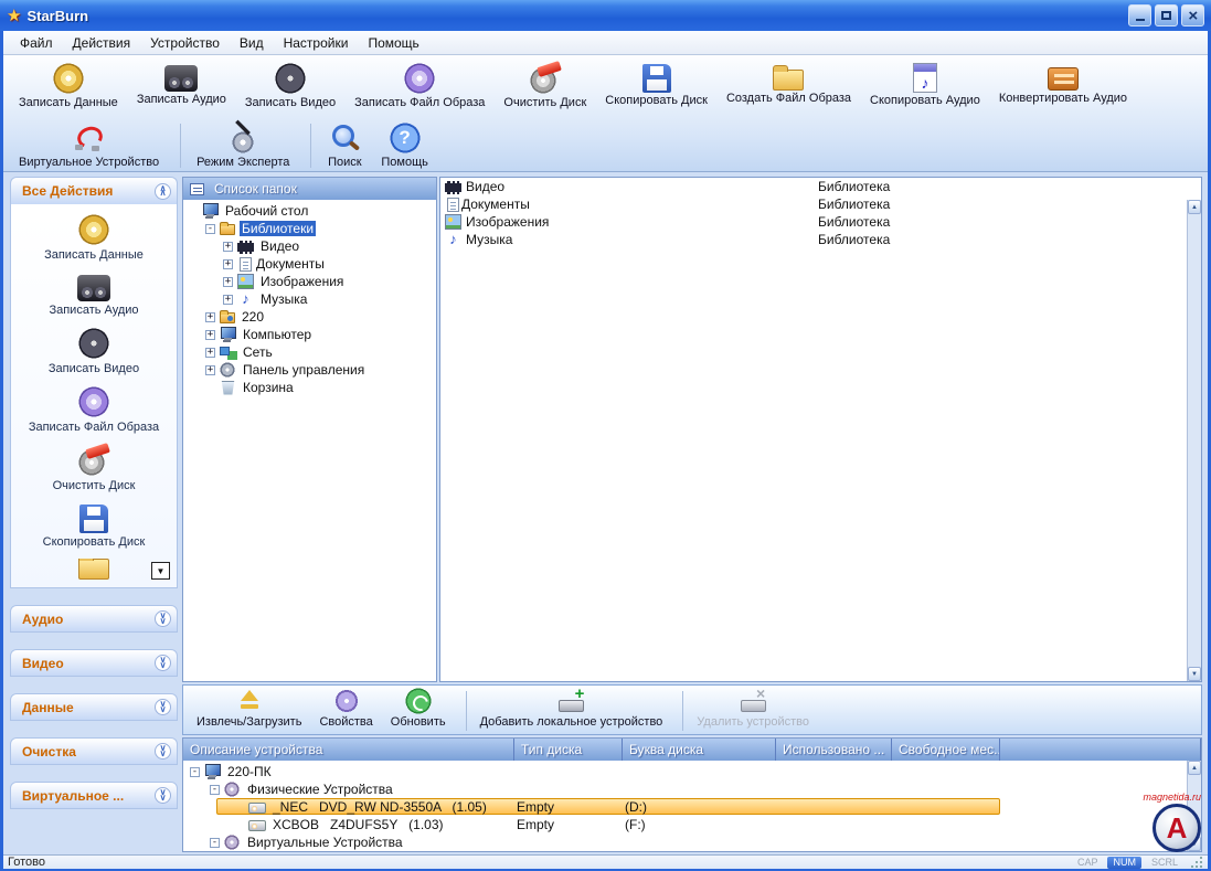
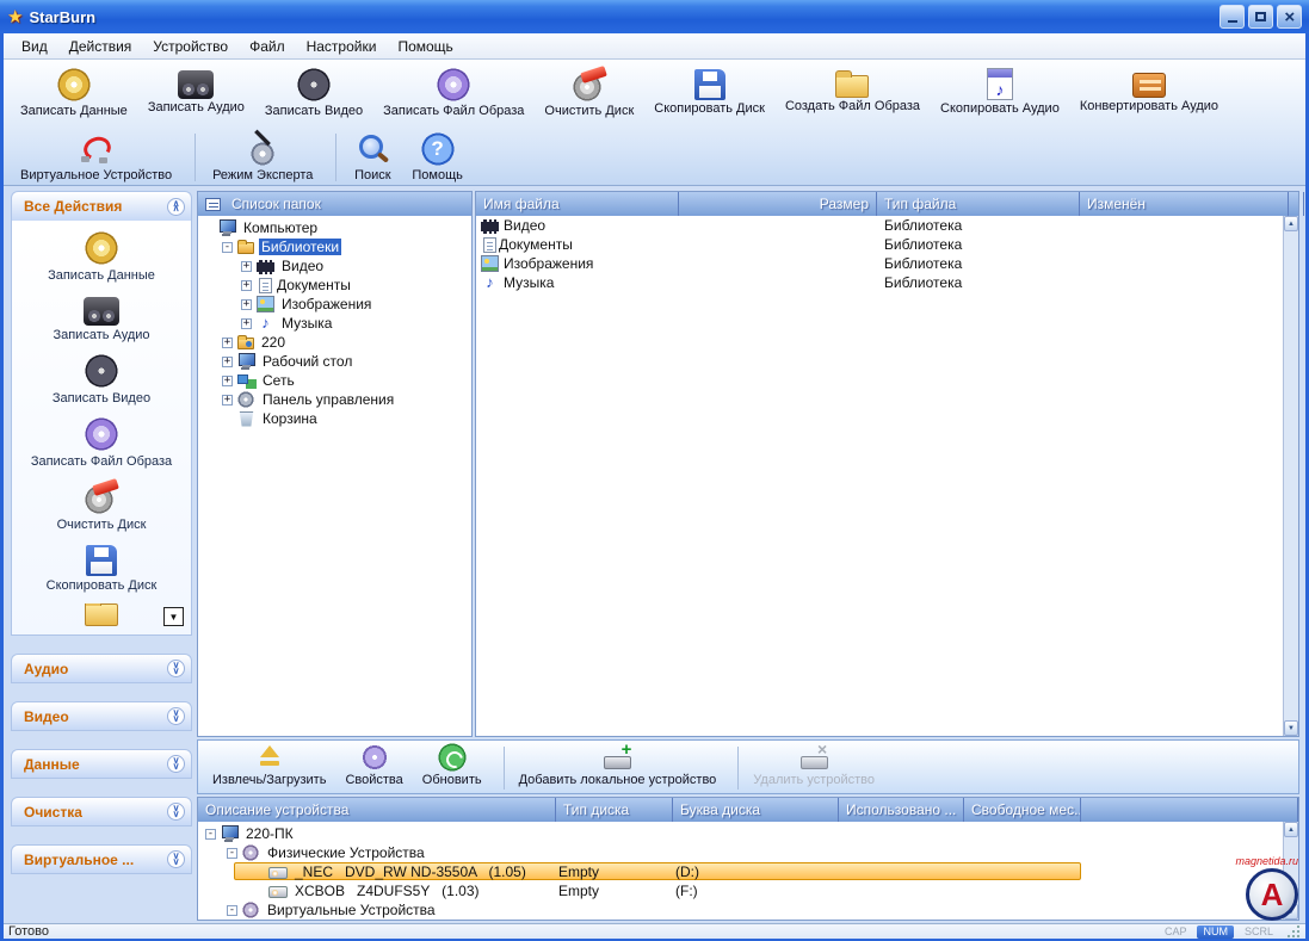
  ★
  StarBurn
- Файл
+ Вид
  Действия
  Устройство
- Вид
+ Файл
  Настройки
  Помощь
  Записать Данные
  Записать Аудио
  Записать Видео
  Записать Файл Образа
  Очистить Диск
  Скопировать Диск
  Создать Файл Образа
  Скопировать Аудио
  Конвертировать Аудио
  Виртуальное Устройство
  Режим Эксперта
  Поиск
  Помощь
  Все Действия
  Записать Данные
  Записать Аудио
  Записать Видео
  Записать Файл Образа
  Очистить Диск
  Скопировать Диск
  Аудио
  Видео
  Данные
  Очистка
  Виртуальное ...
  Список папок
- Рабочий стол
+ Компьютер
  -
  Библиотеки
  +
  Видео
  +
  Документы
  +
  Изображения
  +
  Музыка
  +
  220
  +
- Компьютер
+ Рабочий стол
  +
  Сеть
  +
  Панель управления
  Корзина
+ Имя файла
+ Размер
+ Тип файла
+ Изменён
  Видео
  Библиотека
  Документы
  Библиотека
  Изображения
  Библиотека
  Музыка
  Библиотека
  Извлечь/Загрузить
  Свойства
  Обновить
  Добавить локальное устройство
  Удалить устройство
  Описание устройства
  Тип диска
  Буква диска
  Использовано ...
  Свободное мес..
  -
  220-ПК
  -
  Физические Устройства
  _NEC DVD_RW ND-3550A (1.05)
  Empty
  (D:)
  XCBOB Z4DUFS5Y (1.03)
  Empty
  (F:)
  -
  Виртуальные Устройства
  magnetida.ru
  A
  Готово
  CAP
  NUM
  SCRL
